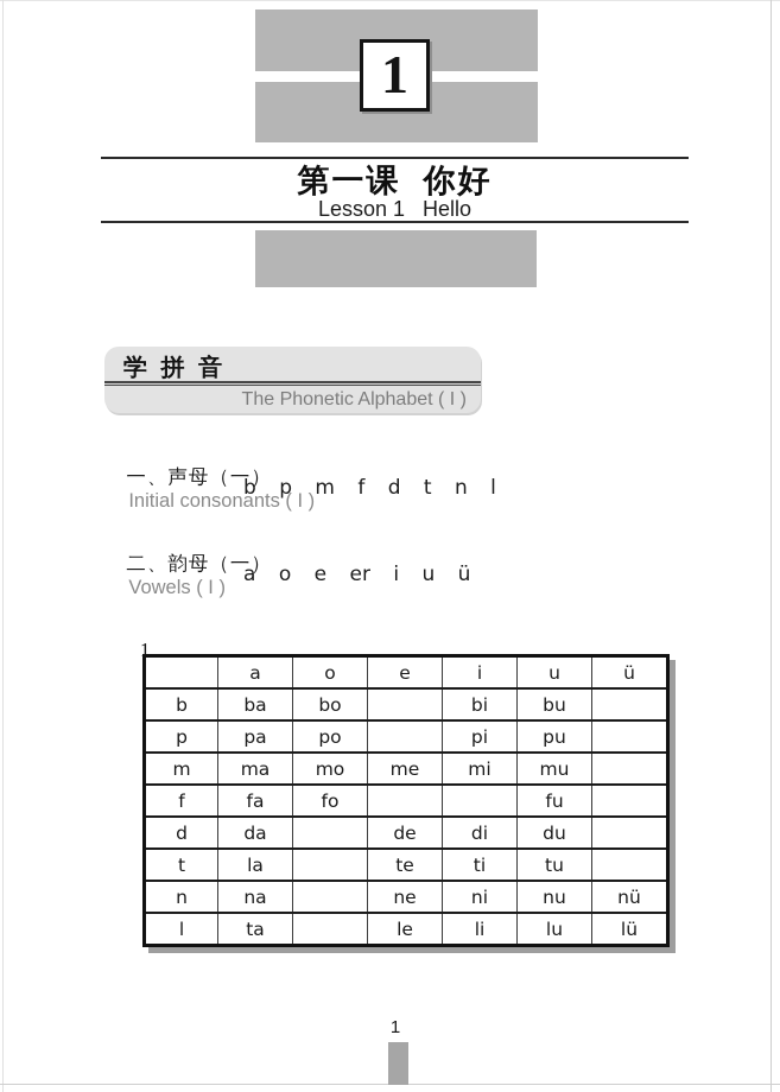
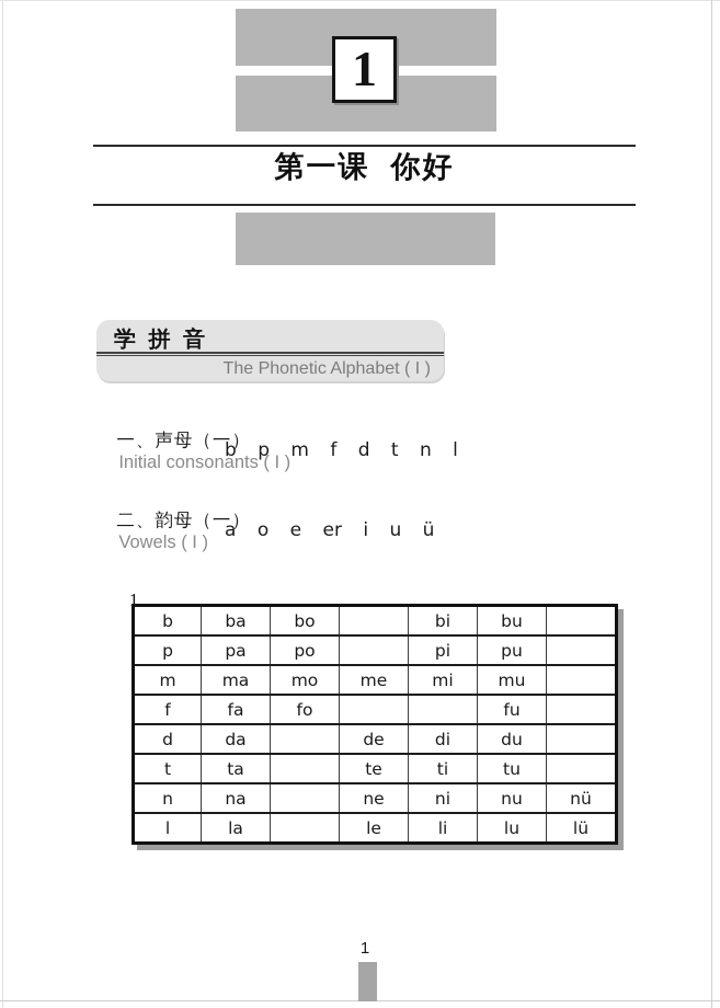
  1
  第一课 你好
- Lesson 1 Hello
  学 拼 音
  The Phonetic Alphabet ( I )
  一、声母（一） Initial consonants ( I )
  b p m f d t n l
  二、韵母（一） Vowels ( I )
  a o e er i u ü
- 	a	o	e	i	u	ü
  b	ba	bo		bi	bu
  p	pa	po		pi	pu
  m	ma	mo	me	mi	mu
  f	fa	fo			fu
  d	da		de	di	du
- t	la		te	ti	tu
+ t	ta		te	ti	tu
  n	na		ne	ni	nu	nü
- l	ta		le	li	lu	lü
+ l	la		le	li	lu	lü
  1
